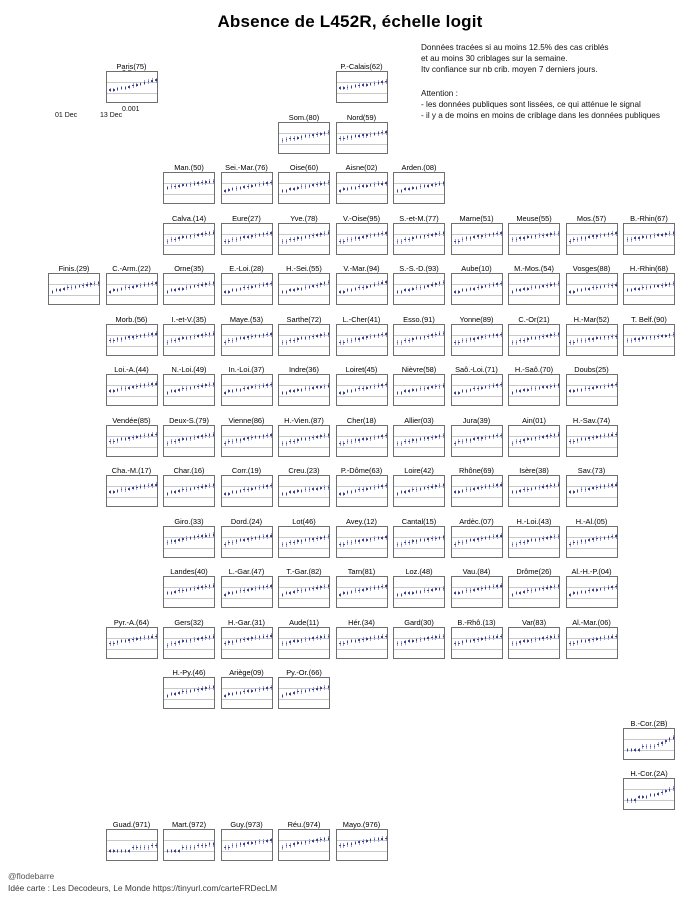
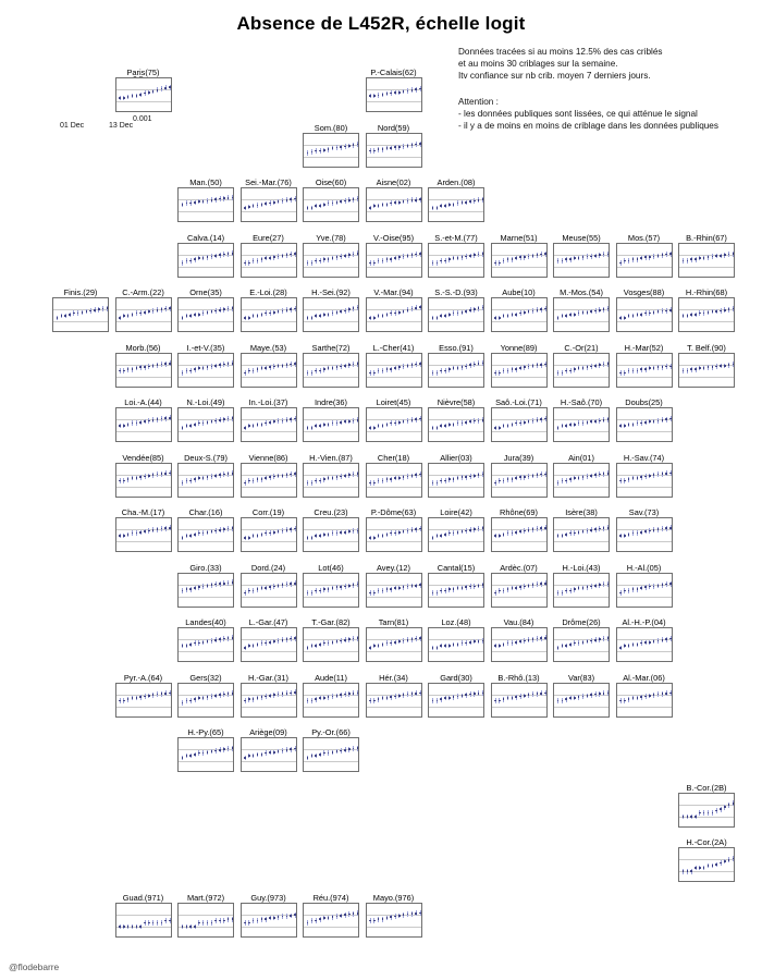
  Absence de L452R, échelle logit
  Données tracées si au moins 12.5% des cas criblés
  et au moins 30 criblages sur la semaine.
  Itv confiance sur nb crib. moyen 7 derniers jours.
  Attention :
  - les données publiques sont lissées, ce qui atténue le signal
  - il y a de moins en moins de criblage dans les données publiques
  Paris(75)
  P.-Calais(62)
  Som.(80)
  Nord(59)
  Man.(50)
  Sei.-Mar.(76)
  Oise(60)
  Aisne(02)
  Arden.(08)
  Calva.(14)
  Eure(27)
  Yve.(78)
  V.-Oise(95)
  S.-et-M.(77)
  Marne(51)
  Meuse(55)
  Mos.(57)
  B.-Rhin(67)
  Finis.(29)
  C.-Arm.(22)
  Orne(35)
  E.-Loi.(28)
- H.-Sei.(55)
+ H.-Sei.(92)
  V.-Mar.(94)
  S.-S.-D.(93)
  Aube(10)
  M.-Mos.(54)
  Vosges(88)
  H.-Rhin(68)
  Morb.(56)
  I.-et-V.(35)
  Maye.(53)
  Sarthe(72)
  L.-Cher(41)
  Esso.(91)
  Yonne(89)
  C.-Or(21)
  H.-Mar(52)
  T. Belf.(90)
  Loi.-A.(44)
  N.-Loi.(49)
  In.-Loi.(37)
  Indre(36)
  Loiret(45)
  Nièvre(58)
  Saô.-Loi.(71)
  H.-Saô.(70)
  Doubs(25)
  Vendée(85)
  Deux-S.(79)
  Vienne(86)
  H.-Vien.(87)
  Cher(18)
  Allier(03)
  Jura(39)
  Ain(01)
  H.-Sav.(74)
  Cha.-M.(17)
  Char.(16)
  Corr.(19)
  Creu.(23)
  P.-Dôme(63)
  Loire(42)
  Rhône(69)
  Isère(38)
  Sav.(73)
  Giro.(33)
  Dord.(24)
  Lot(46)
  Avey.(12)
  Cantal(15)
  Ardèc.(07)
  H.-Loi.(43)
  H.-Al.(05)
  Landes(40)
  L.-Gar.(47)
  T.-Gar.(82)
  Tarn(81)
  Loz.(48)
  Vau.(84)
  Drôme(26)
  Al.-H.-P.(04)
  Pyr.-A.(64)
  Gers(32)
  H.-Gar.(31)
  Aude(11)
  Hér.(34)
  Gard(30)
  B.-Rhô.(13)
  Var(83)
  Al.-Mar.(06)
- H.-Py.(46)
+ H.-Py.(65)
  Ariège(09)
  Py.-Or.(66)
  B.-Cor.(2B)
  H.-Cor.(2A)
  Guad.(971)
  Mart.(972)
  Guy.(973)
  Réu.(974)
  Mayo.(976)
  @flodebarre
- Idée carte : Les Decodeurs, Le Monde https://tinyurl.com/carteFRDecLM
